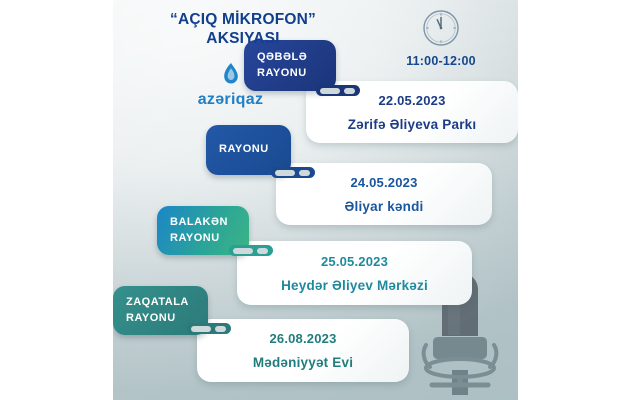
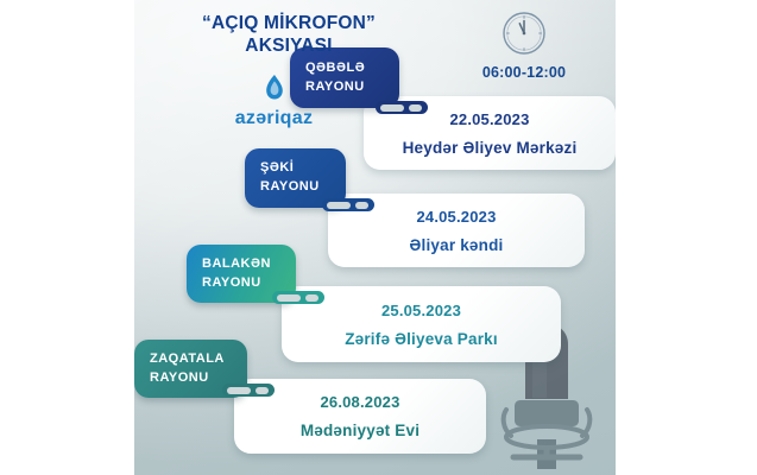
  “AÇIQ MİKROFON”
  AKSIYASI
  azəriqaz
- 11:00-12:00
+ 06:00-12:00
  22.05.2023
- Zərifə Əliyeva Parkı
+ Heydər Əliyev Mərkəzi
  QƏBƏLƏ
  RAYONU
  24.05.2023
  Əliyar kəndi
+ ŞƏKİ
  RAYONU
  25.05.2023
- Heydər Əliyev Mərkəzi
+ Zərifə Əliyeva Parkı
  BALAKƏN
  RAYONU
  26.08.2023
  Mədəniyyət Evi
  ZAQATALA
  RAYONU
